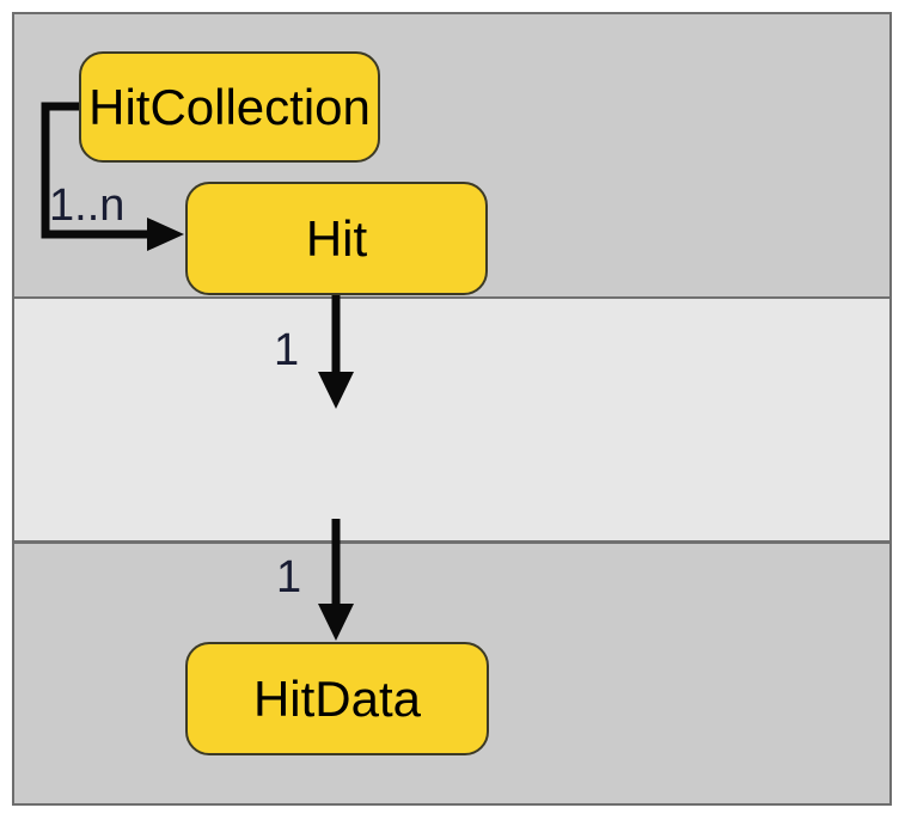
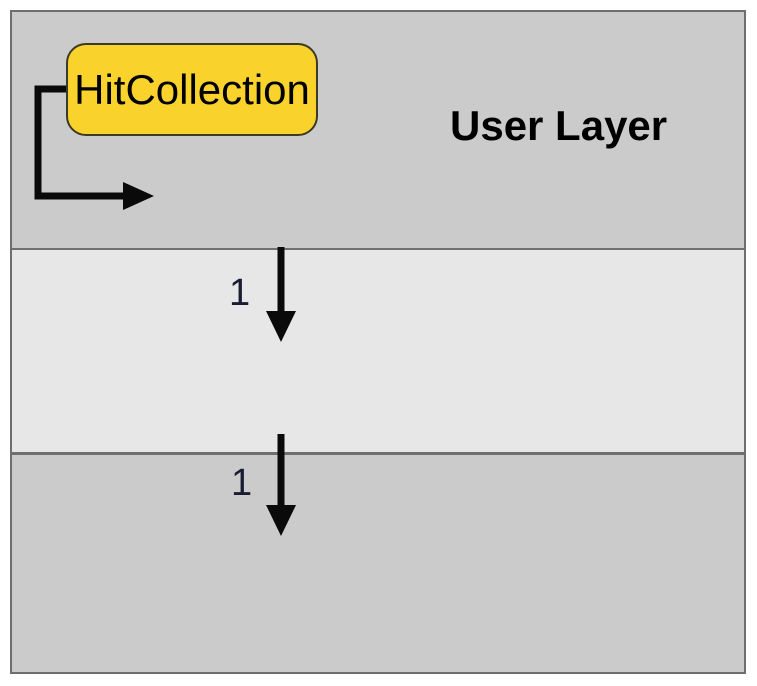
+ User Layer
  HitCollection
- Hit
- HitData
- 1..n
  1
  1
